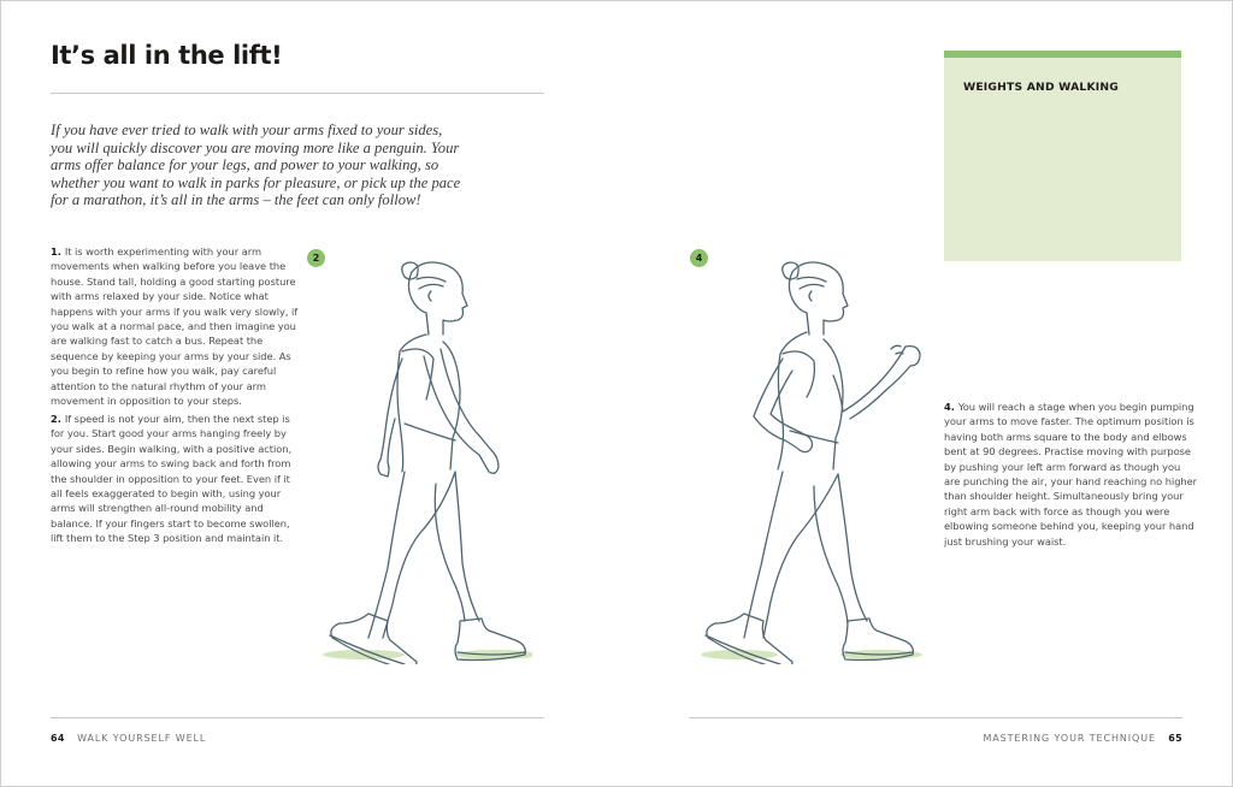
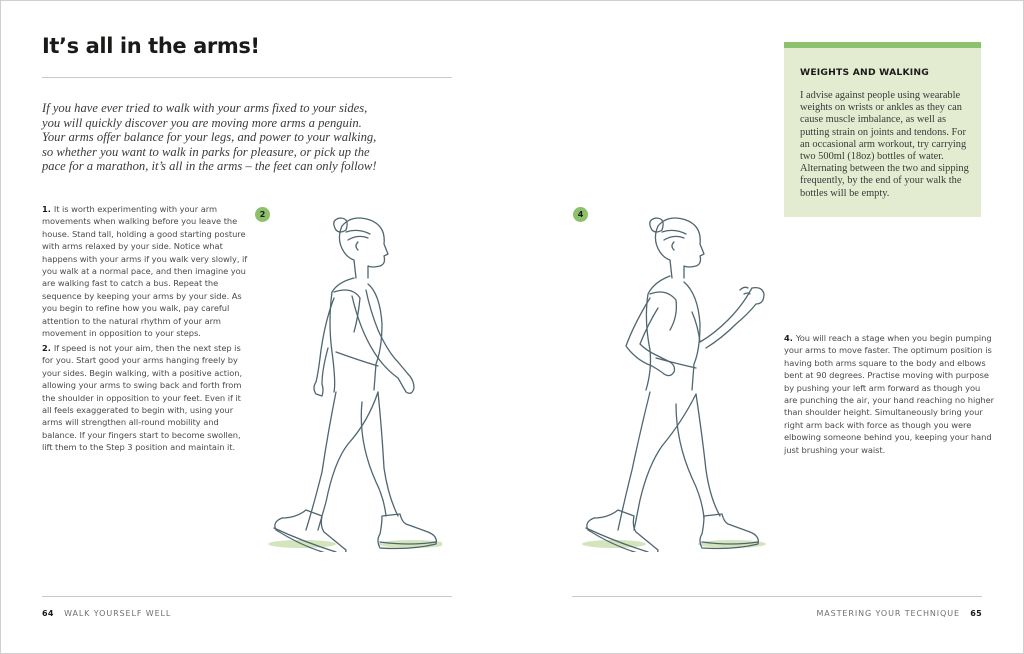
- It’s all in the lift!
+ It’s all in the arms!
- If you have ever tried to walk with your arms fixed to your sides, you will quickly discover you are moving more like a penguin. Your arms offer balance for your legs, and power to your walking, so whether you want to walk in parks for pleasure, or pick up the pace for a marathon, it’s all in the arms – the feet can only follow!
+ If you have ever tried to walk with your arms fixed to your sides, you will quickly discover you are moving more arms a penguin. Your arms offer balance for your legs, and power to your walking, so whether you want to walk in parks for pleasure, or pick up the pace for a marathon, it’s all in the arms – the feet can only follow!
  1. It is worth experimenting with your arm movements when walking before you leave the house. Stand tall, holding a good starting posture with arms relaxed by your side. Notice what happens with your arms if you walk very slowly, if you walk at a normal pace, and then imagine you are walking fast to catch a bus. Repeat the sequence by keeping your arms by your side. As you begin to refine how you walk, pay careful attention to the natural rhythm of your arm movement in opposition to your steps.
  2. If speed is not your aim, then the next step is for you. Start good your arms hanging freely by your sides. Begin walking, with a positive action, allowing your arms to swing back and forth from the shoulder in opposition to your feet. Even if it all feels exaggerated to begin with, using your arms will strengthen all-round mobility and balance. If your fingers start to become swollen, lift them to the Step 3 position and maintain it.
  2
  64 WALK YOURSELF WELL
  WEIGHTS AND WALKING
+ I advise against people using wearable weights on wrists or ankles as they can cause muscle imbalance, as well as putting strain on joints and tendons. For an occasional arm workout, try carrying two 500ml (18oz) bottles of water. Alternating between the two and sipping frequently, by the end of your walk the bottles will be empty.
  4
  4. You will reach a stage when you begin pumping your arms to move faster. The optimum position is having both arms square to the body and elbows bent at 90 degrees. Practise moving with purpose by pushing your left arm forward as though you are punching the air, your hand reaching no higher than shoulder height. Simultaneously bring your right arm back with force as though you were elbowing someone behind you, keeping your hand just brushing your waist.
  MASTERING YOUR TECHNIQUE 65
